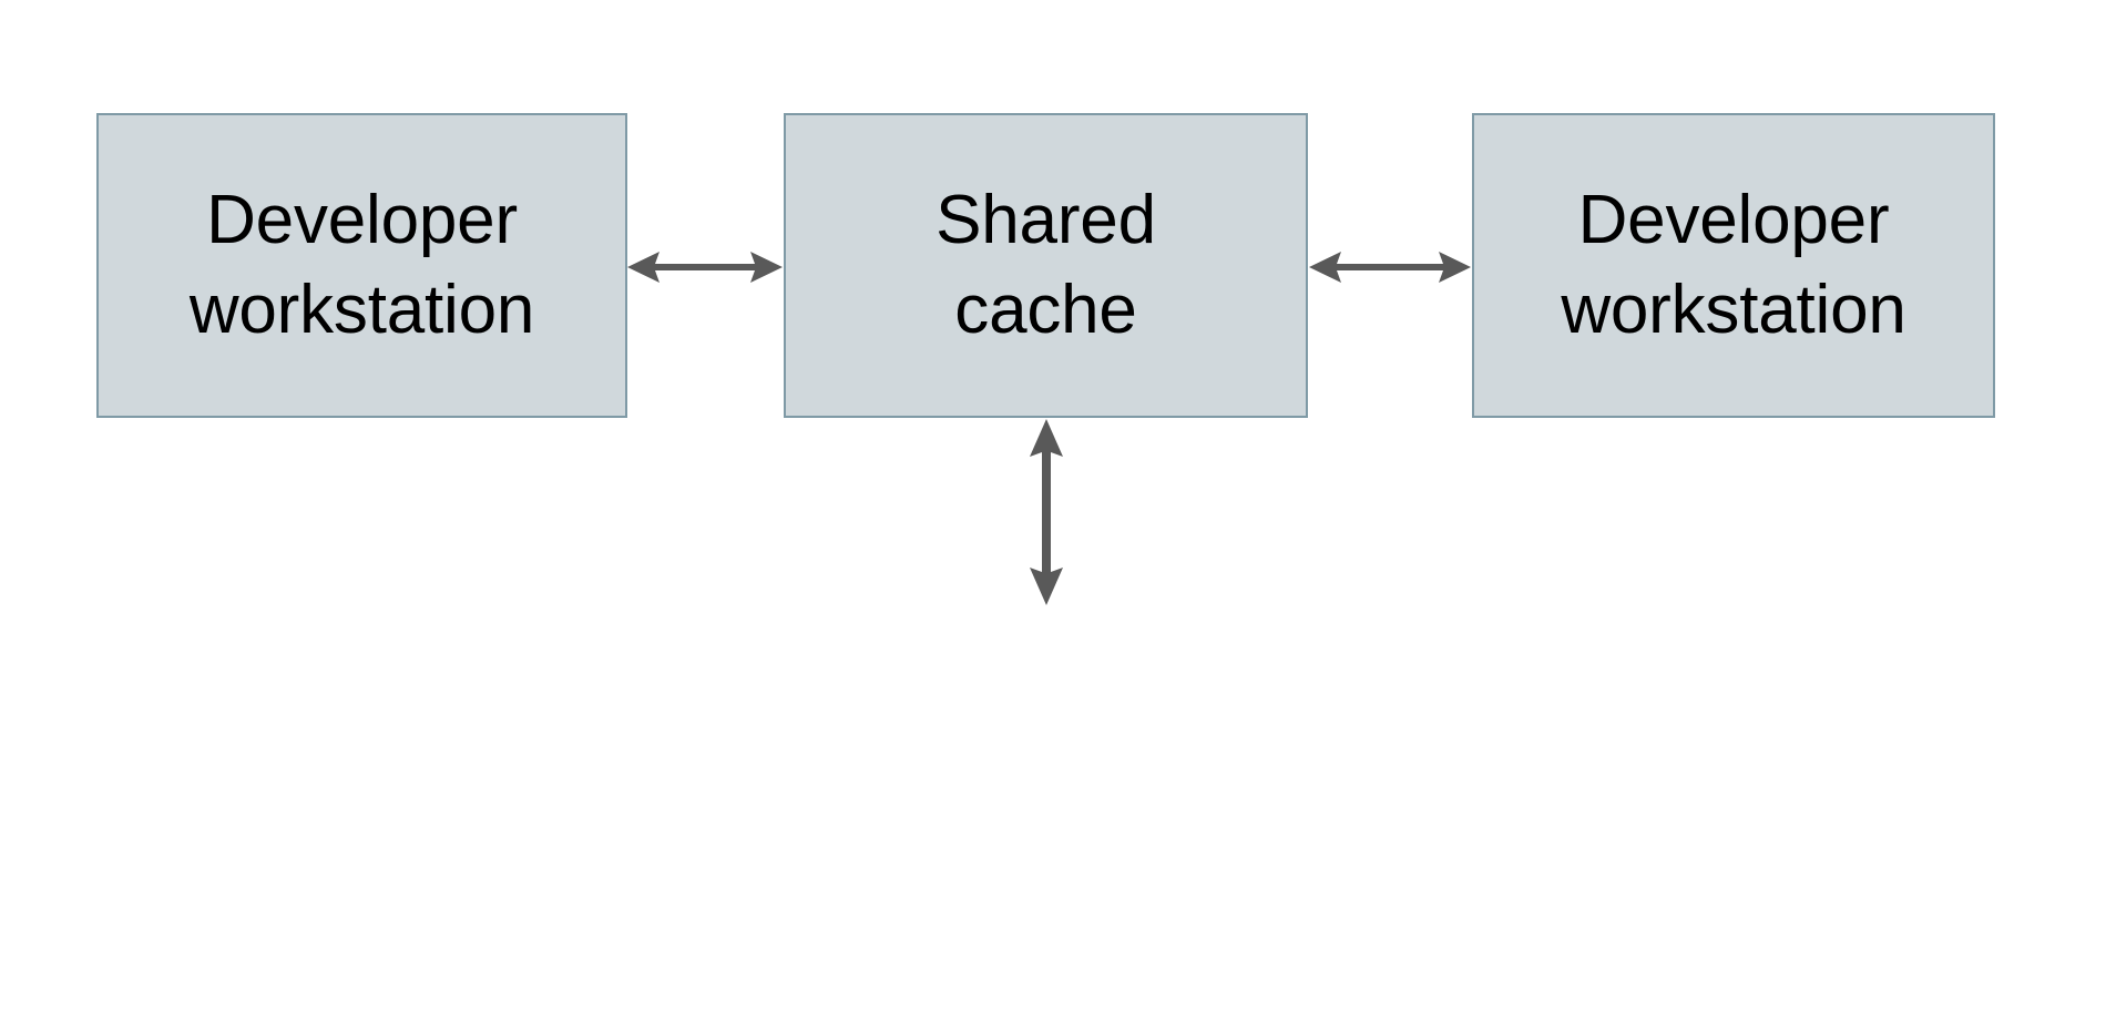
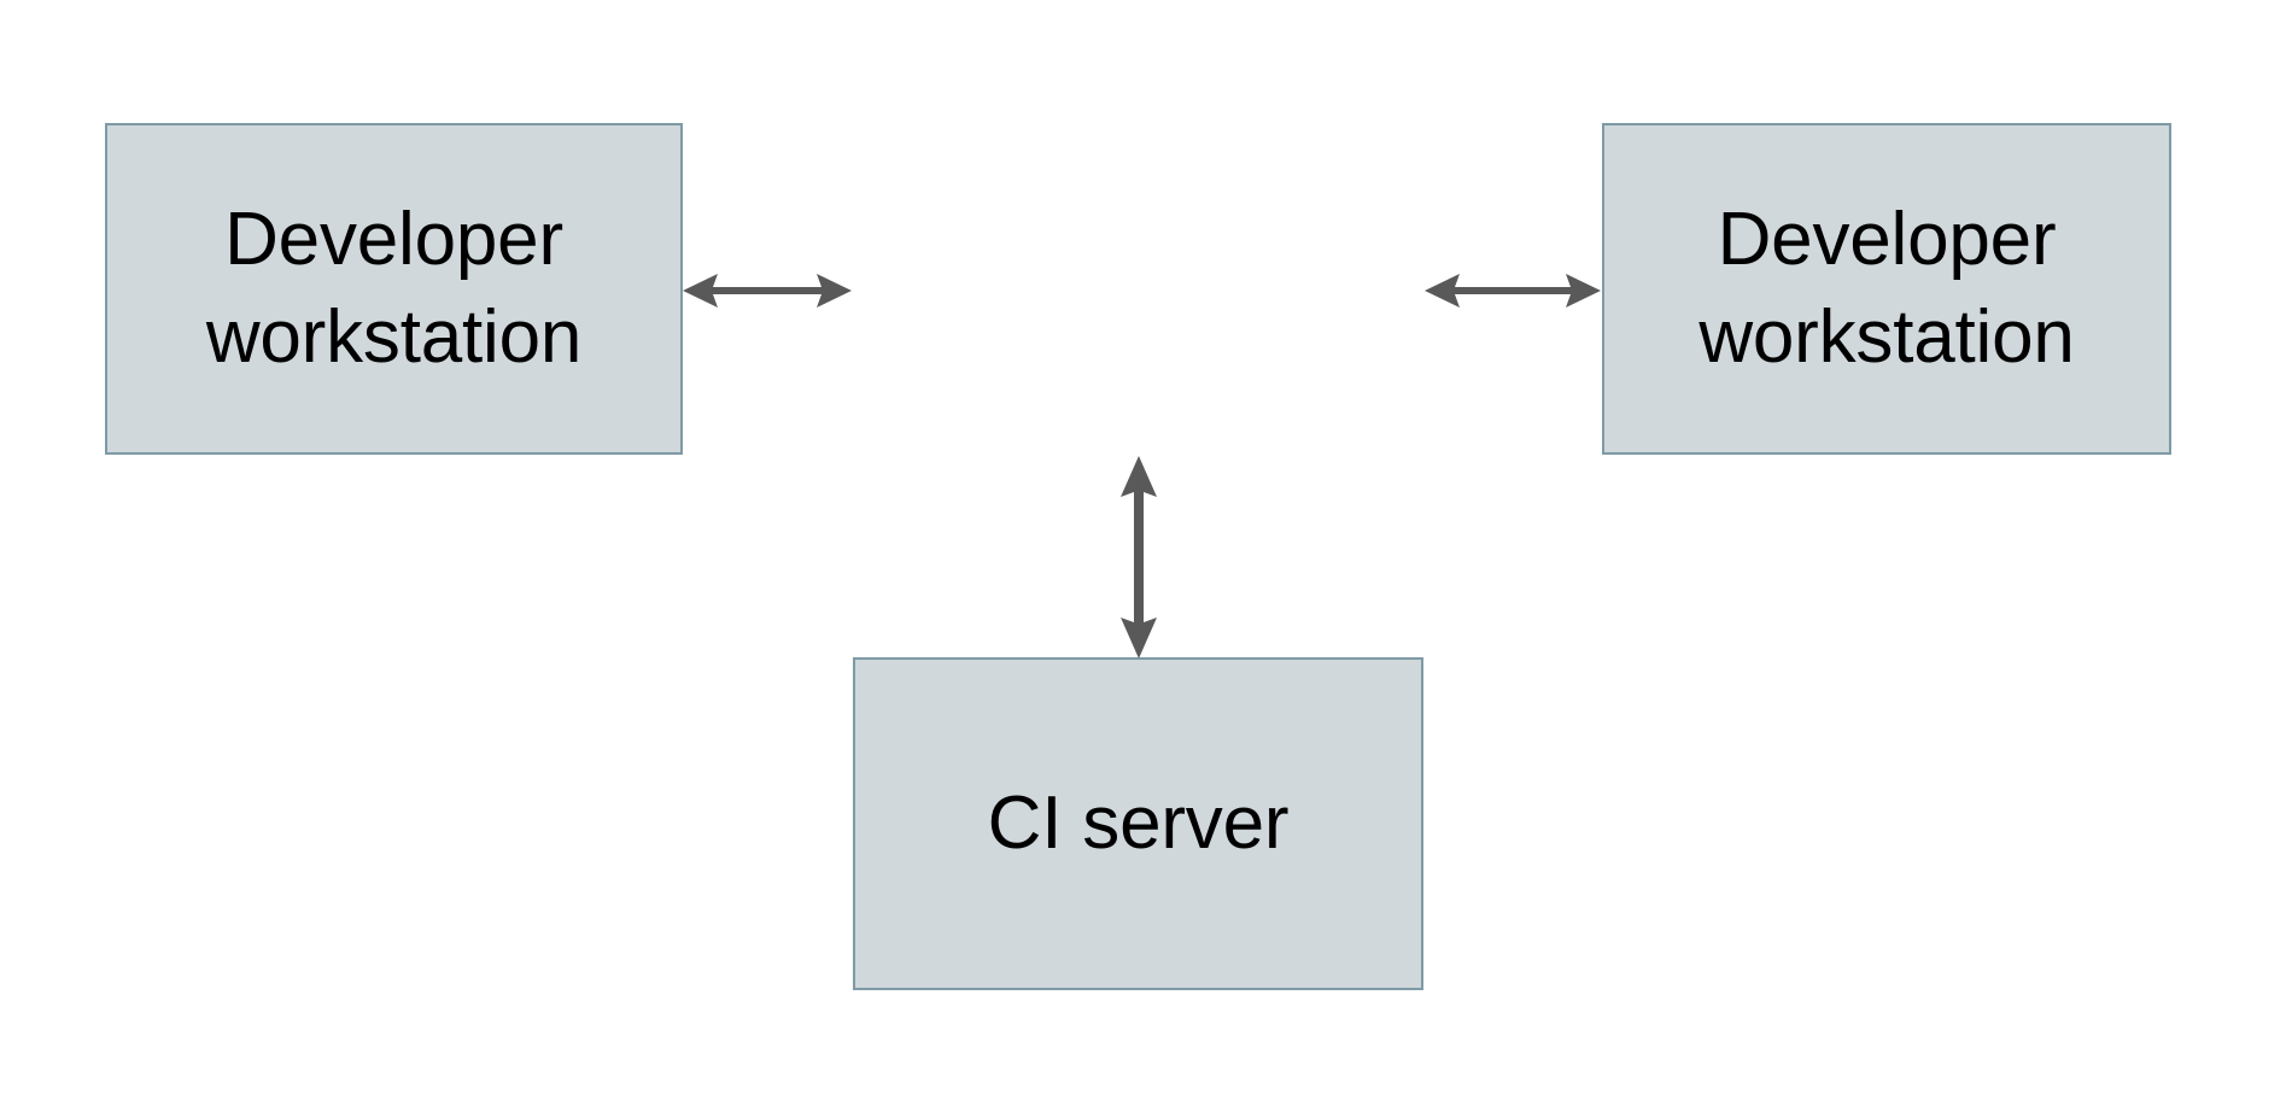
  Developer
  workstation
- Shared
- cache
  Developer
  workstation
+ CI server
